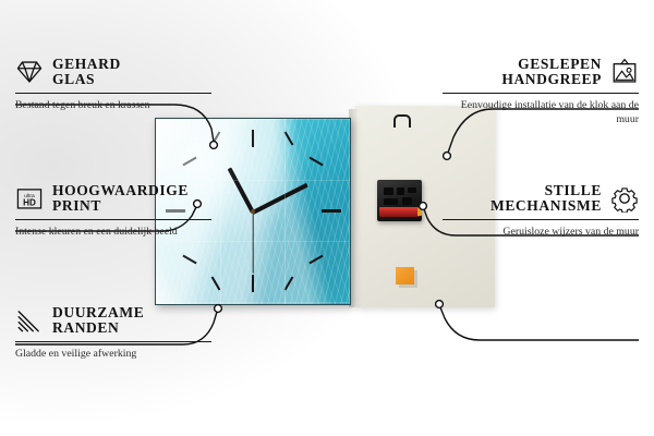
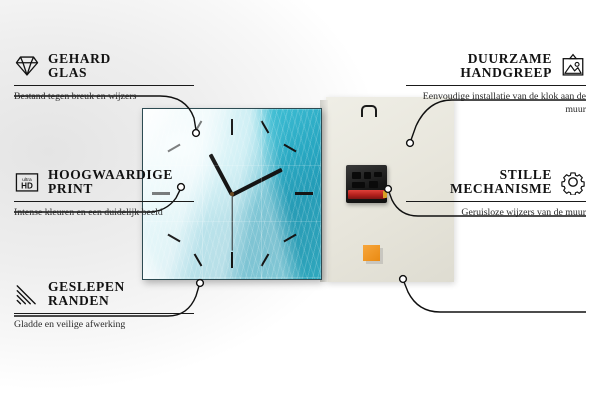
  GEHARD
  GLAS
- Bestand tegen breuk en krassen
+ Bestand tegen breuk en wijzers
  HD
  HOOGWAARDIGE
  PRINT
  Intense kleuren en een duidelijk beeld
- DUURZAME
+ GESLEPEN
  RANDEN
  Gladde en veilige afwerking
- GESLEPEN
+ DUURZAME
  HANDGREEP
  Eenvoudige installatie van de klok aan de muur
  STILLE
  MECHANISME
  Geruisloze wijzers van de muur
